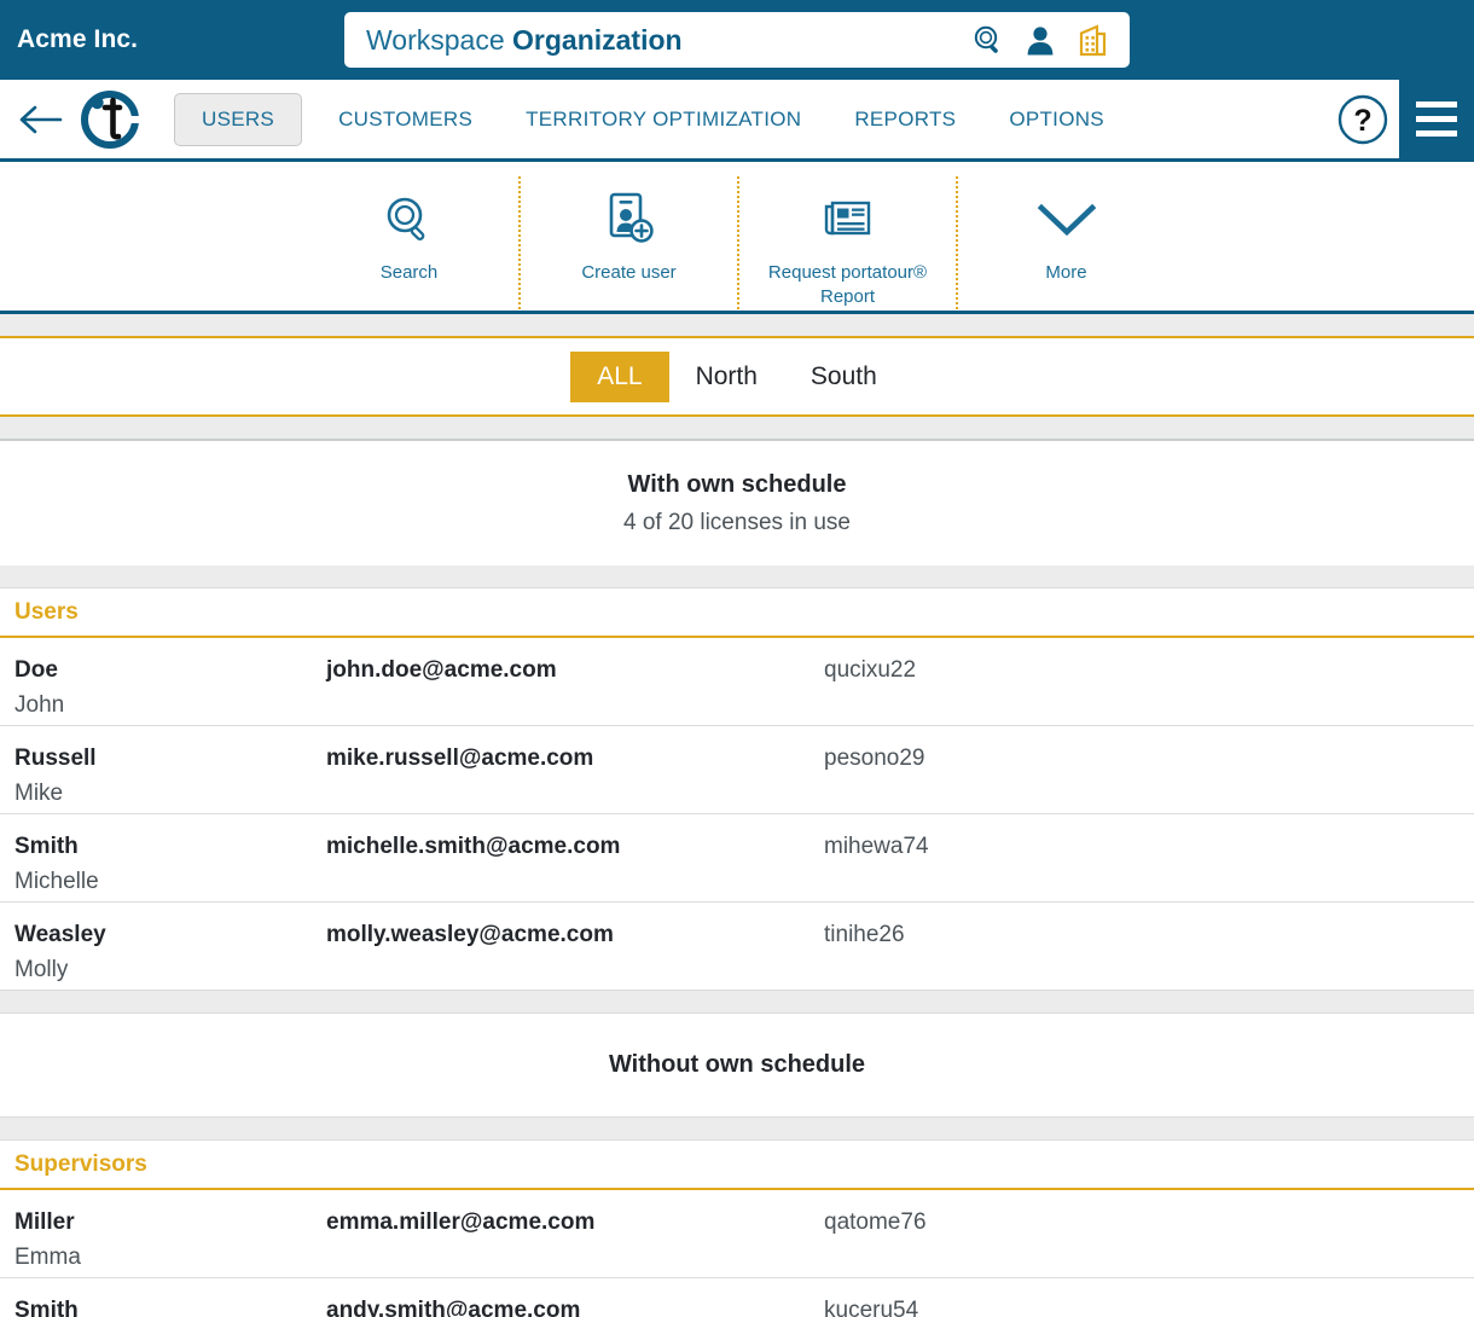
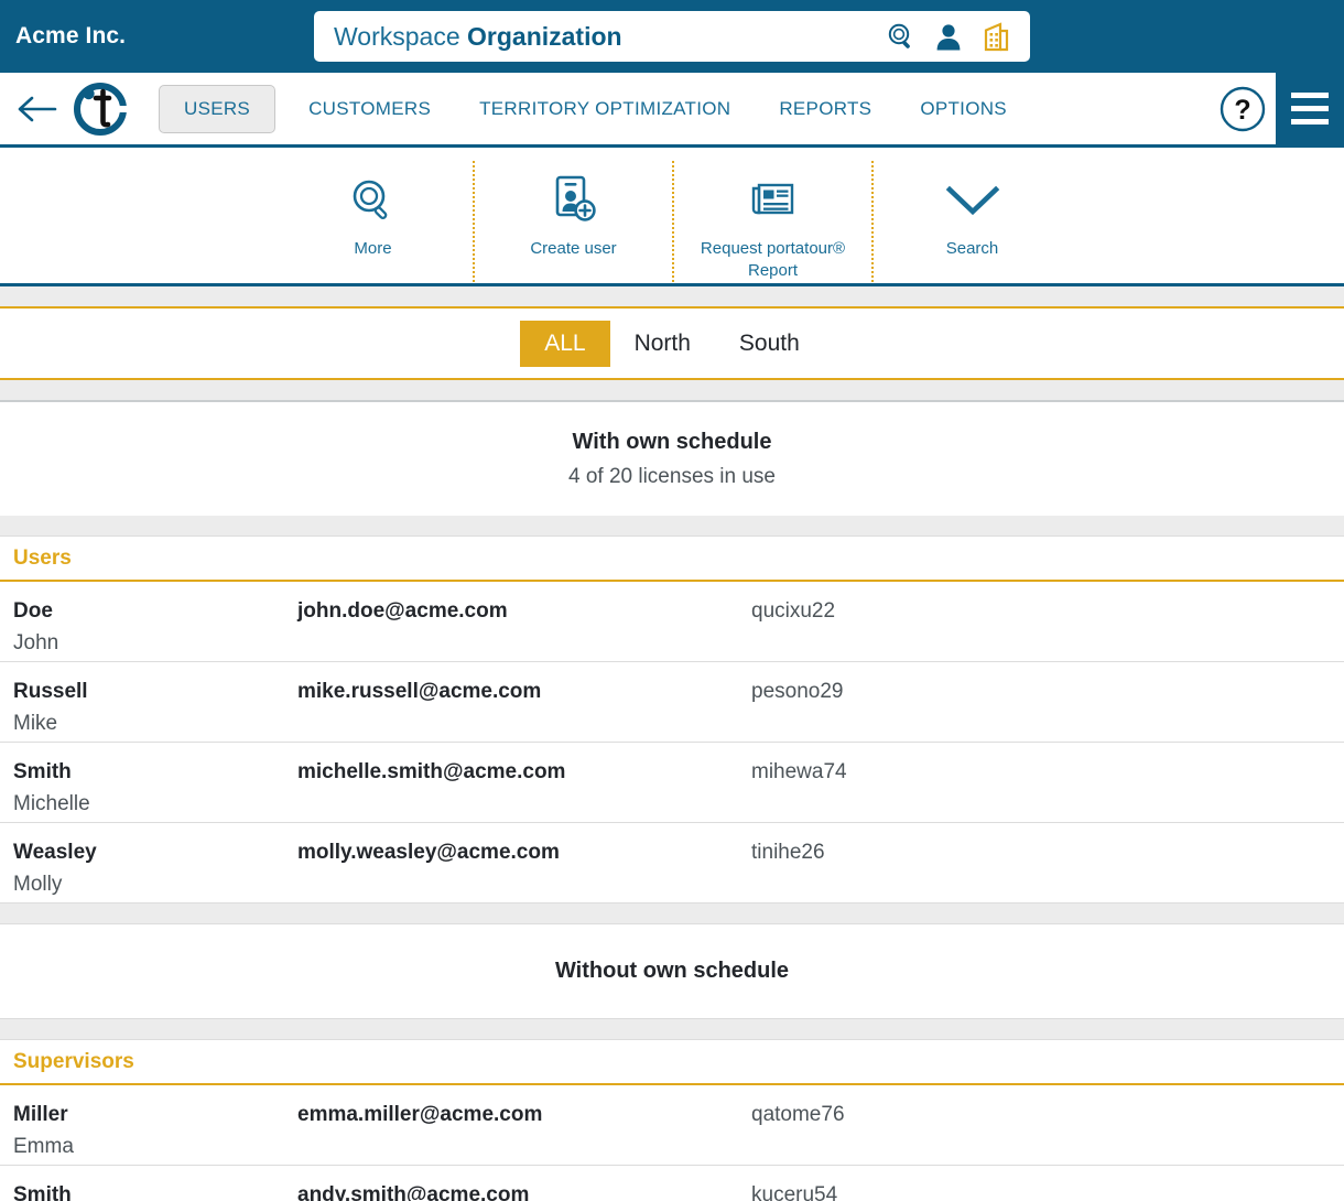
  Acme Inc.
  Workspace Organization
  USERS
  CUSTOMERS
  TERRITORY OPTIMIZATION
  REPORTS
  OPTIONS
  ?
- Search
+ More
  Create user
  Request portatour® Report
- More
+ Search
  ALL
  North
  South
  With own schedule
  4 of 20 licenses in use
  Users
  Doe
  John
  john.doe@acme.com
  qucixu22
  Russell
  Mike
  mike.russell@acme.com
  pesono29
  Smith
  Michelle
  michelle.smith@acme.com
  mihewa74
  Weasley
  Molly
  molly.weasley@acme.com
  tinihe26
  Without own schedule
  Supervisors
  Miller
  Emma
  emma.miller@acme.com
  qatome76
  Smith
  andy.smith@acme.com
  kuceru54
